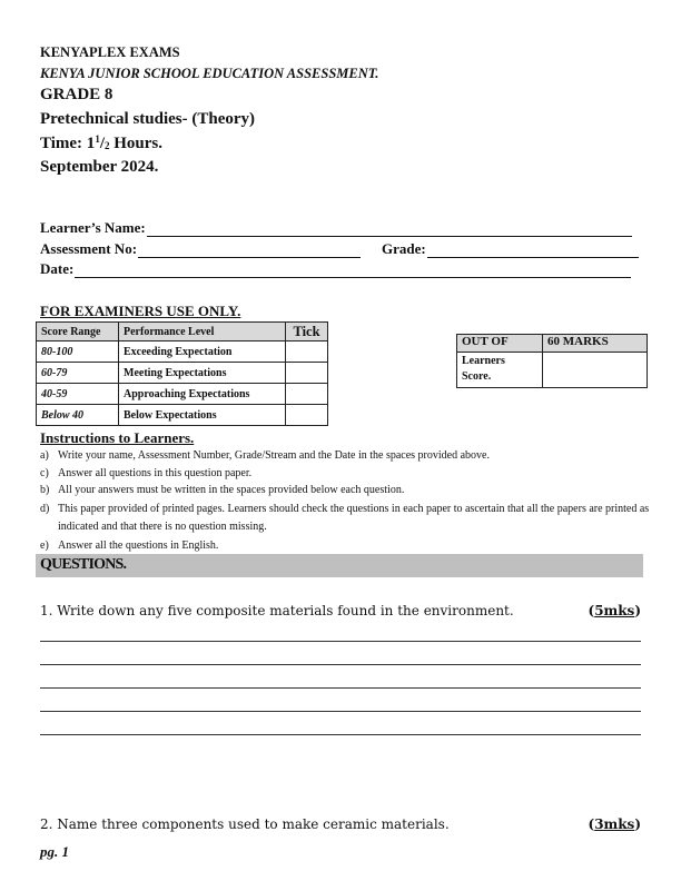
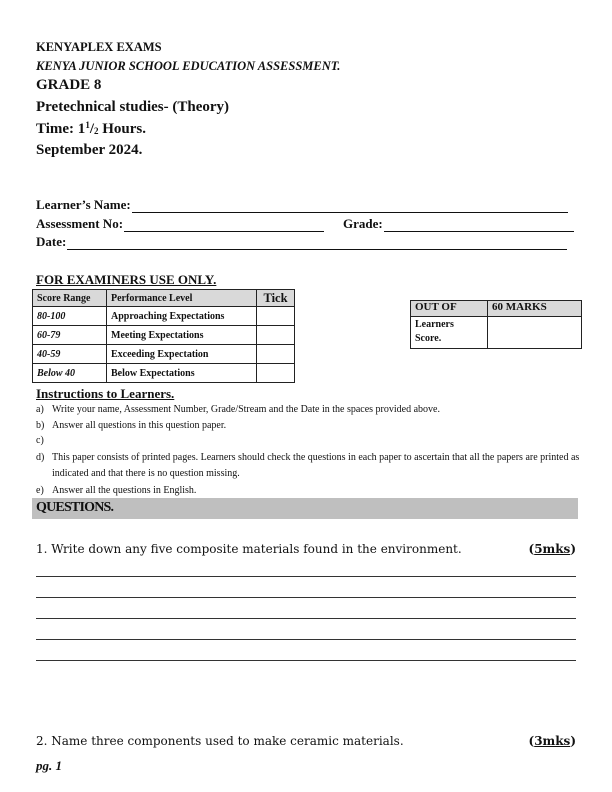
  KENYAPLEX EXAMS
  KENYA JUNIOR SCHOOL EDUCATION ASSESSMENT.
  GRADE 8
  Pretechnical studies- (Theory)
  Time: 11/2 Hours.
  September 2024.
  Learner’s Name:
  Assessment No:
  Grade:
  Date:
  FOR EXAMINERS USE ONLY.
  Score Range	Performance Level	Tick
- 80-100	Exceeding Expectation
+ 80-100	Approaching Expectations
  60-79	Meeting Expectations
- 40-59	Approaching Expectations
+ 40-59	Exceeding Expectation
  Below 40	Below Expectations
  OUT OF	60 MARKS
  Learners Score.
  Instructions to Learners.
  a)
  Write your name, Assessment Number, Grade/Stream and the Date in the spaces provided above.
- c)
+ b)
  Answer all questions in this question paper.
- b)
+ c)
- All your answers must be written in the spaces provided below each question.
  d)
- This paper provided of printed pages. Learners should check the questions in each paper to ascertain that all the papers are printed as indicated and that there is no question missing.
+ This paper consists of printed pages. Learners should check the questions in each paper to ascertain that all the papers are printed as indicated and that there is no question missing.
  e)
  Answer all the questions in English.
  QUESTIONS.
  1. Write down any five composite materials found in the environment.
  (5mks)
  2. Name three components used to make ceramic materials.
  (3mks)
  pg. 1
